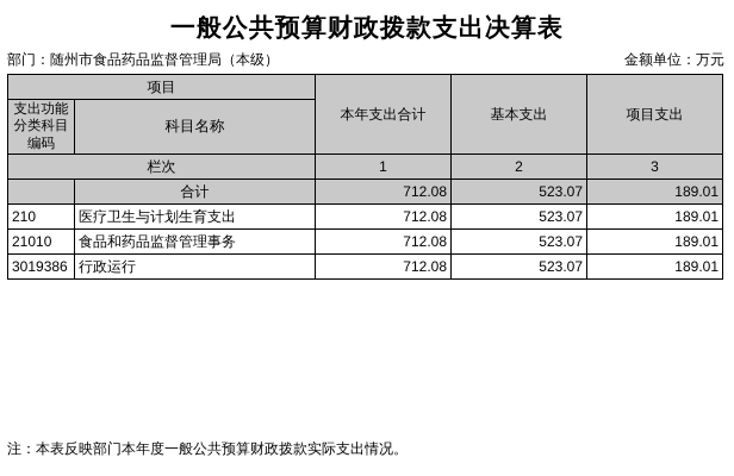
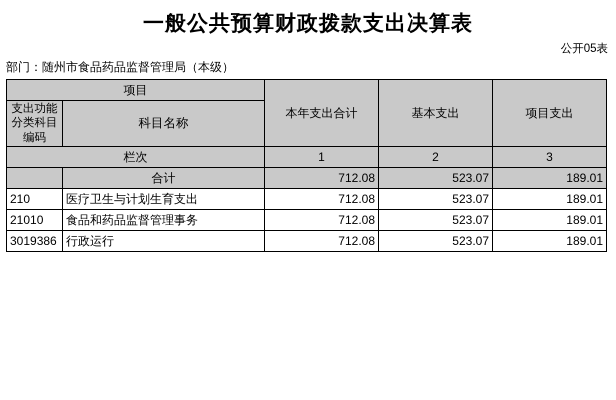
  一般公共预算财政拨款支出决算表
+ 公开05表
  部门：随州市食品药品监督管理局（本级）
- 金额单位：万元
  项目	本年支出合计	基本支出	项目支出
  支出功能分类科目编码	科目名称
  栏次	1	2	3
  	合计	712.08	523.07	189.01
  210	医疗卫生与计划生育支出	712.08	523.07	189.01
  21010	食品和药品监督管理事务	712.08	523.07	189.01
  3019386	行政运行	712.08	523.07	189.01
- 注：本表反映部门本年度一般公共预算财政拨款实际支出情况。
